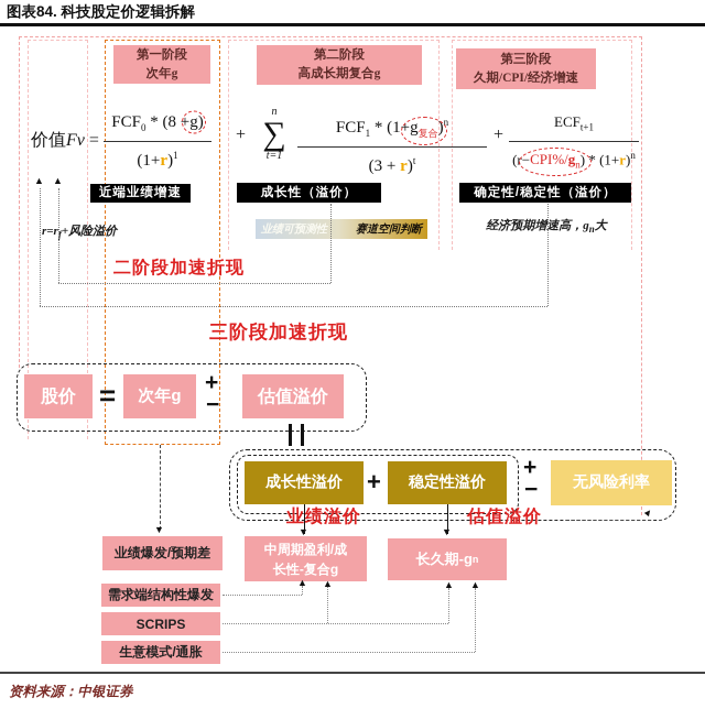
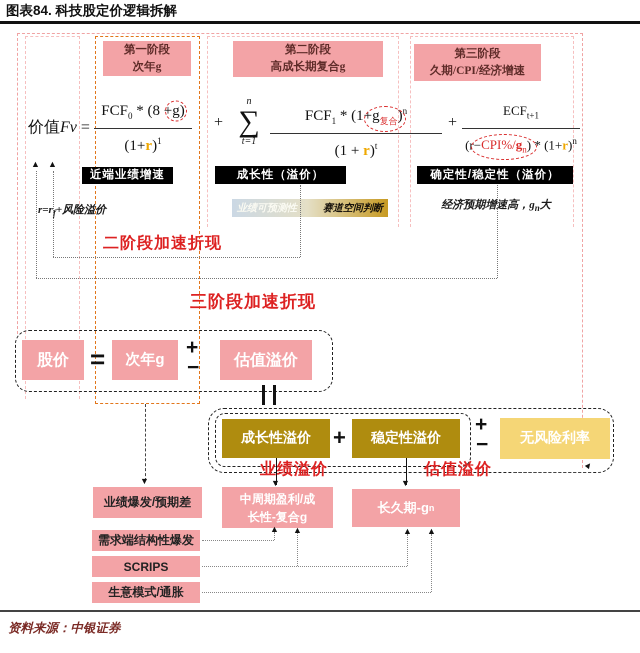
  图表84. 科技股定价逻辑拆解
  第一阶段
  次年g
  第二阶段
  高成长期复合g
  第三阶段
  久期/CPI/经济增速
  价值Fv =
  FCF0 * (8 +g)
  (1+r)1
  +
  n
  ∑
  t=1
  FCF1 * (1+g复合)n
- (3 + r)t
+ (1 + r)t
  +
  ECFt+1
  (r−CPI%/gn) * (1+r)n
  近端业绩增速
  成长性（溢价）
  确定性/稳定性（溢价）
  r=rf+风险溢价
  业绩可预测性
  赛道空间判断
  经济预期增速高，gn大
  ▲
  ▲
  二阶段加速折现
  三阶段加速折现
  股价
  =
  次年g
  +
  −
  估值溢价
  成长性溢价
  +
  稳定性溢价
  +
  −
  无风险利率
  业绩溢价
  估值溢价
  ▼
  ▼
  ▼
  业绩爆发/预期差
  中周期盈利/成
  长性-复合g
  长久期-g
  n
  需求端结构性爆发
  SCRIPS
  生意模式/通胀
  ▲
  ▲
  ▲
  ▲
  资料来源：中银证券
